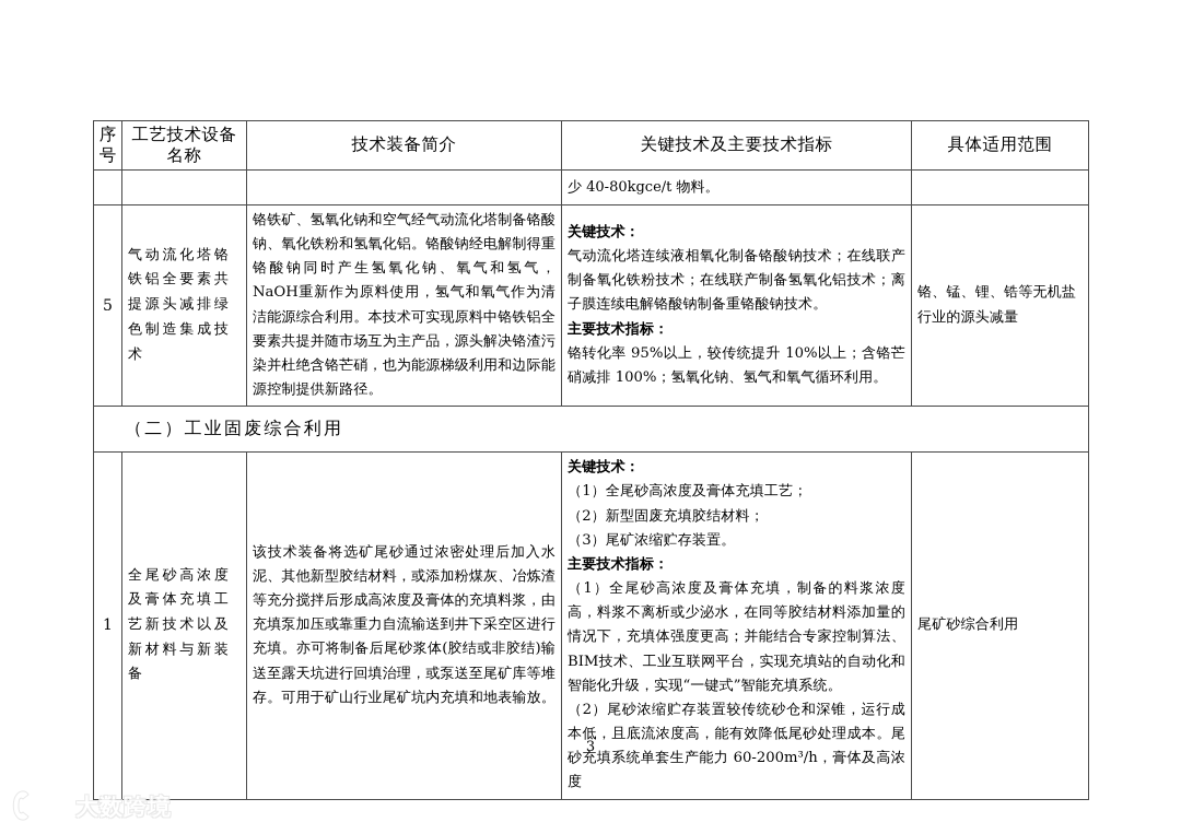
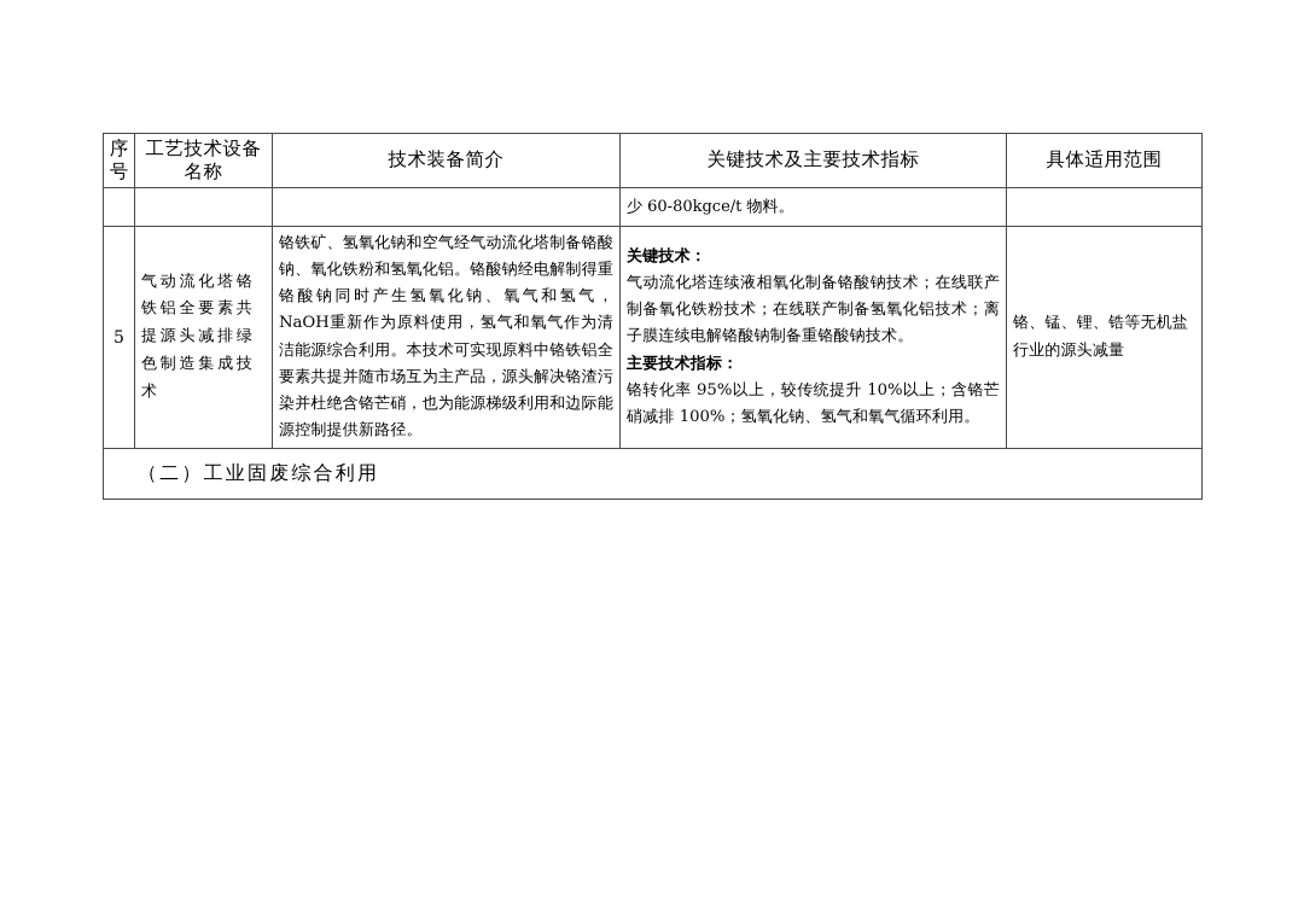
  序号	工艺技术设备名称	技术装备简介	关键技术及主要技术指标	具体适用范围
- 			少 40-80kgce/t 物料。
+ 			少 60-80kgce/t 物料。
  5	气动流化塔铬铁铝全要素共提源头减排绿色制造集成技术	铬铁矿、氢氧化钠和空气经气动流化塔制备铬酸钠、氧化铁粉和氢氧化铝。铬酸钠经电解制得重铬酸钠同时产生氢氧化钠、氧气和氢气，NaOH重新作为原料使用，氢气和氧气作为清洁能源综合利用。本技术可实现原料中铬铁铝全要素共提并随市场互为主产品，源头解决铬渣污染并杜绝含铬芒硝，也为能源梯级利用和边际能源控制提供新路径。	关键技术： 气动流化塔连续液相氧化制备铬酸钠技术；在线联产制备氧化铁粉技术；在线联产制备氢氧化铝技术；离子膜连续电解铬酸钠制备重铬酸钠技术。 主要技术指标： 铬转化率 95%以上，较传统提升 10%以上；含铬芒硝减排 100%；氢氧化钠、氢气和氧气循环利用。	铬、锰、锂、锆等无机盐行业的源头减量
  （二）工业固废综合利用
- 1	全尾砂高浓度及膏体充填工艺新技术以及新材料与新装备	该技术装备将选矿尾砂通过浓密处理后加入水泥、其他新型胶结材料，或添加粉煤灰、冶炼渣等充分搅拌后形成高浓度及膏体的充填料浆，由充填泵加压或靠重力自流输送到井下采空区进行充填。亦可将制备后尾砂浆体(胶结或非胶结)输送至露天坑进行回填治理，或泵送至尾矿库等堆存。可用于矿山行业尾矿坑内充填和地表输放。	关键技术： （1）全尾砂高浓度及膏体充填工艺； （2）新型固废充填胶结材料； （3）尾矿浓缩贮存装置。 主要技术指标： （1）全尾砂高浓度及膏体充填，制备的料浆浓度高，料浆不离析或少泌水，在同等胶结材料添加量的情况下，充填体强度更高；并能结合专家控制算法、BIM技术、工业互联网平台，实现充填站的自动化和智能化升级，实现“一键式”智能充填系统。 （2）尾砂浓缩贮存装置较传统砂仓和深锥，运行成本低，且底流浓度高，能有效降低尾砂处理成本。尾砂充填系统单套生产能力 60-200m³/h，膏体及高浓度	尾矿砂综合利用
- 3
- 大数跨境
